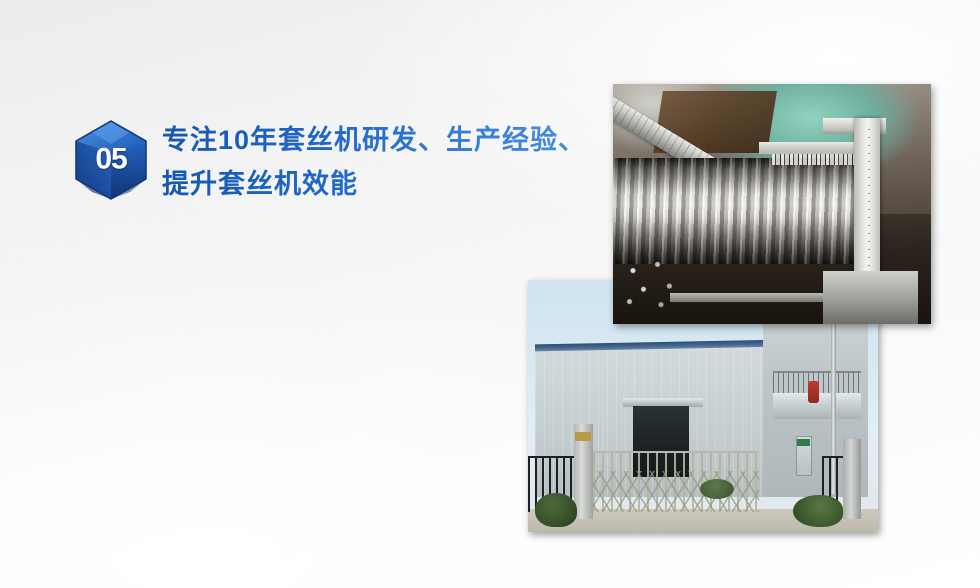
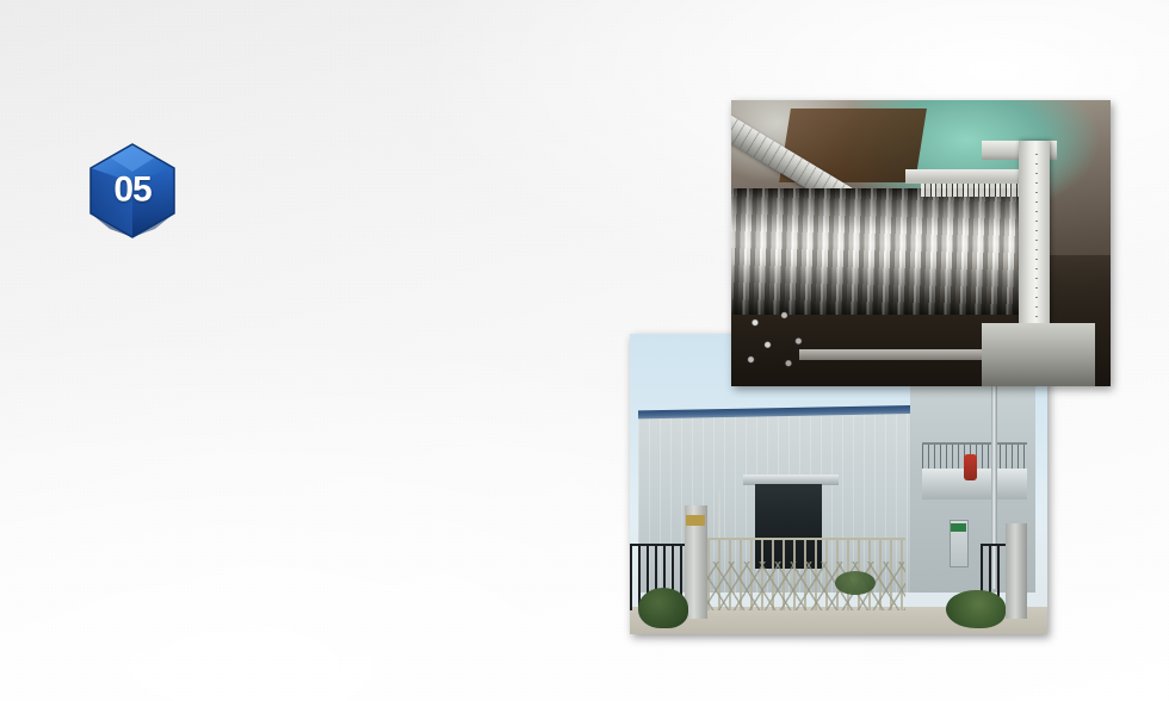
  05
- 专注10年套丝机研发、生产经验、
- 提升套丝机效能
